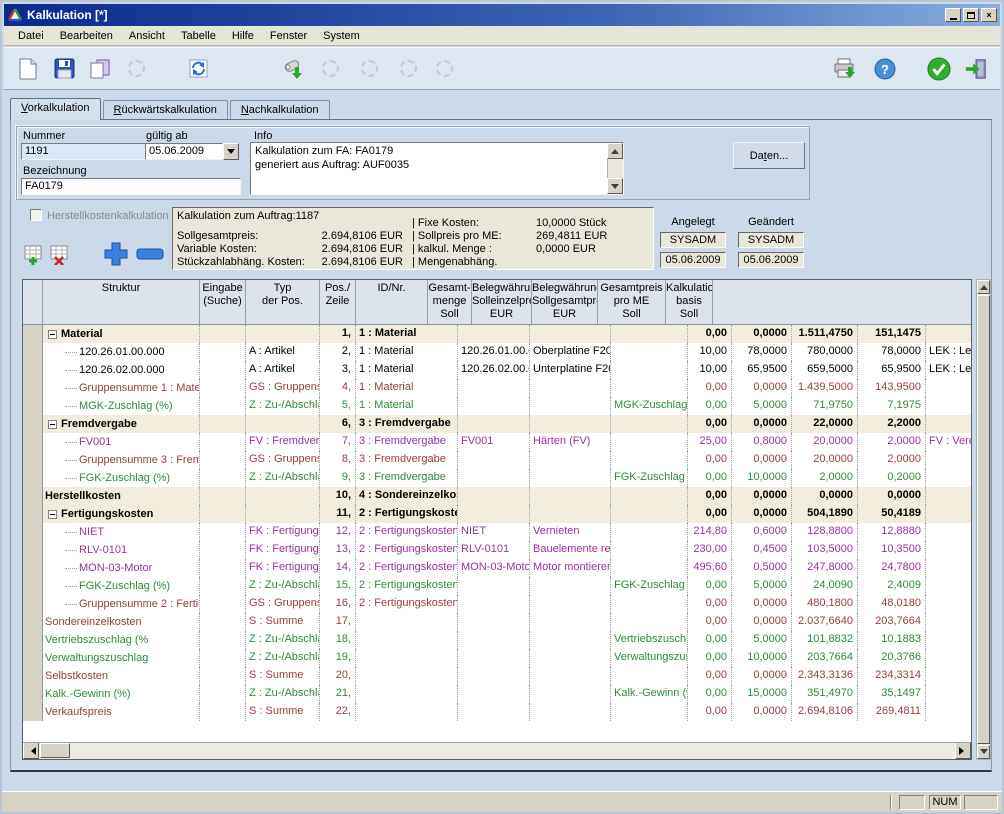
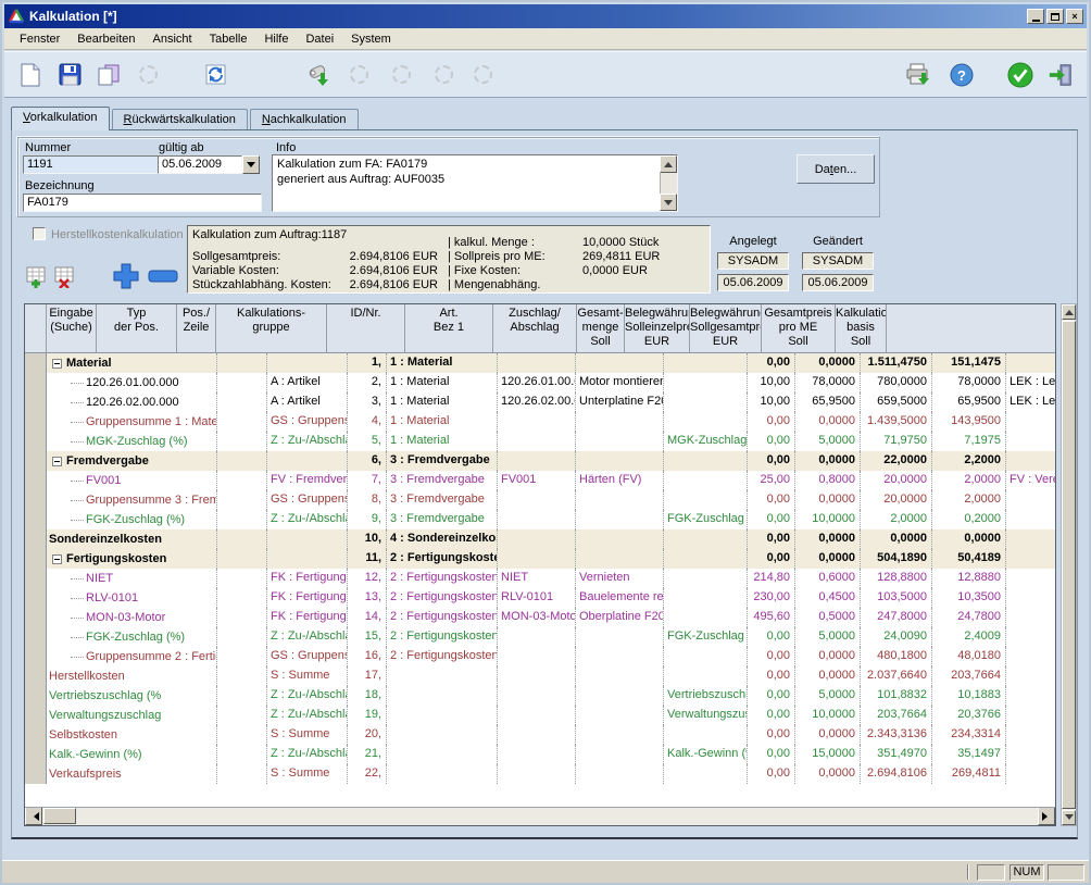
  Kalkulation [*]
  ×
- Datei
+ Fenster
  Bearbeiten
  Ansicht
  Tabelle
  Hilfe
- Fenster
+ Datei
  System
  ?
  Vorkalkulation
  Rückwärtskalkulation
  Nachkalkulation
  Nummer
  1191
  gültig ab
  05.06.2009
  Info
  Kalkulation zum FA: FA0179
  generiert aus Auftrag: AUF0035
  Daten...
  Bezeichnung
  FA0179
  Herstellkostenkalkulation
  Kalkulation zum Auftrag:1187
  Sollgesamtpreis: 2.694,8106 EUR
  Variable Kosten: 2.694,8106 EUR
  Stückzahlabhäng. Kosten: 2.694,8106 EUR
- | Fixe Kosten: 10,0000 Stück
+ | kalkul. Menge : 10,0000 Stück
  | Sollpreis pro ME: 269,4811 EUR
- | kalkul. Menge : 0,0000 EUR
+ | Fixe Kosten: 0,0000 EUR
  Angelegt
  SYSADM
  05.06.2009
  Geändert
  SYSADM
  05.06.2009
- Struktur
  Eingabe
  (Suche)
  Typ
  der Pos.
  Pos./
  Zeile
+ Kalkulations-
+ gruppe
  ID/Nr.
+ Art.
+ Bez 1
+ Zuschlag/
+ Abschlag
  Gesamt-
  menge
  Soll
  Belegwähru
  Solleinzelpr
  EUR
  Belegwährun
  Sollgesamtpr
  EUR
  Gesamtpreis
  pro ME
  Soll
  Kalkulatio
  basis
  Soll
  Material
  1,
  1 : Material
  0,00
  0,0000
  1.511,4750
  151,1475
  120.26.01.00.000
  A : Artikel
  2,
  1 : Material
  120.26.01.00.
- Oberplatine F20
+ Motor montieren
  10,00
  78,0000
  780,0000
  78,0000
  120.26.02.00.000
  A : Artikel
  3,
  1 : Material
  120.26.02.00.
  Unterplatine F2
  10,00
  65,9500
  659,5000
  65,9500
  Gruppensumme 1 : Mate
  GS : Gruppens
  4,
  1 : Material
  0,00
  0,0000
  1.439,5000
  143,9500
  MGK-Zuschlag (%)
  Z : Zu-/Abschl
  5,
  1 : Material
  MGK-Zuschlag
  0,00
  5,0000
  71,9750
  7,1975
  Fremdvergabe
  6,
  3 : Fremdvergabe
  0,00
  0,0000
  22,0000
  2,2000
  FV001
  FV : Fremdver
  7,
  3 : Fremdvergabe
  FV001
  Härten (FV)
  25,00
  0,8000
  20,0000
  2,0000
  GS : Gruppens
  8,
  3 : Fremdvergabe
  0,00
  0,0000
  20,0000
  2,0000
  FGK-Zuschlag (%)
  Z : Zu-/Abschl
  9,
  3 : Fremdvergabe
  FGK-Zuschlag
  0,00
  10,0000
  2,0000
  0,2000
- Herstellkosten
+ Sondereinzelkosten
  10,
  4 : Sondereinzelko
  0,00
  0,0000
  0,0000
  0,0000
  Fertigungskosten
  11,
  2 : Fertigungskoste
  0,00
  0,0000
  504,1890
  50,4189
  NIET
  FK : Fertigung
  12,
  2 : Fertigungskosten
  NIET
  Vernieten
  214,80
  0,6000
  128,8800
  12,8880
  RLV-0101
  FK : Fertigung
  13,
  2 : Fertigungskosten
  RLV-0101
  Bauelemente re
  230,00
  0,4500
  103,5000
  10,3500
  MON-03-Motor
  FK : Fertigung
  14,
  2 : Fertigungskosten
  MON-03-Moto
- Motor montieren
+ Oberplatine F20
  495,60
  0,5000
  247,8000
  24,7800
  FGK-Zuschlag (%)
  Z : Zu-/Abschl
  15,
  2 : Fertigungskosten
  FGK-Zuschlag
  0,00
  5,0000
  24,0090
  2,4009
  GS : Gruppens
  16,
  2 : Fertigungskosten
  0,00
  0,0000
  480,1800
  48,0180
- Sondereinzelkosten
+ Herstellkosten
  S : Summe
  17,
  0,00
  0,0000
  2.037,6640
  203,7664
  Vertriebszuschlag (%
  Z : Zu-/Abschl
  18,
  Vertriebszuschl
  0,00
  5,0000
  101,8832
  10,1883
  Verwaltungszuschlag
  Z : Zu-/Abschl
  19,
  0,00
  10,0000
  203,7664
  20,3766
  Selbstkosten
  S : Summe
  20,
  0,00
  0,0000
  2.343,3136
  234,3314
  Kalk.-Gewinn (%)
  Z : Zu-/Abschl
  21,
  Kalk.-Gewinn (
  0,00
  15,0000
  351,4970
  35,1497
  Verkaufspreis
  S : Summe
  22,
  0,00
  0,0000
  2.694,8106
  269,4811
  NUM
